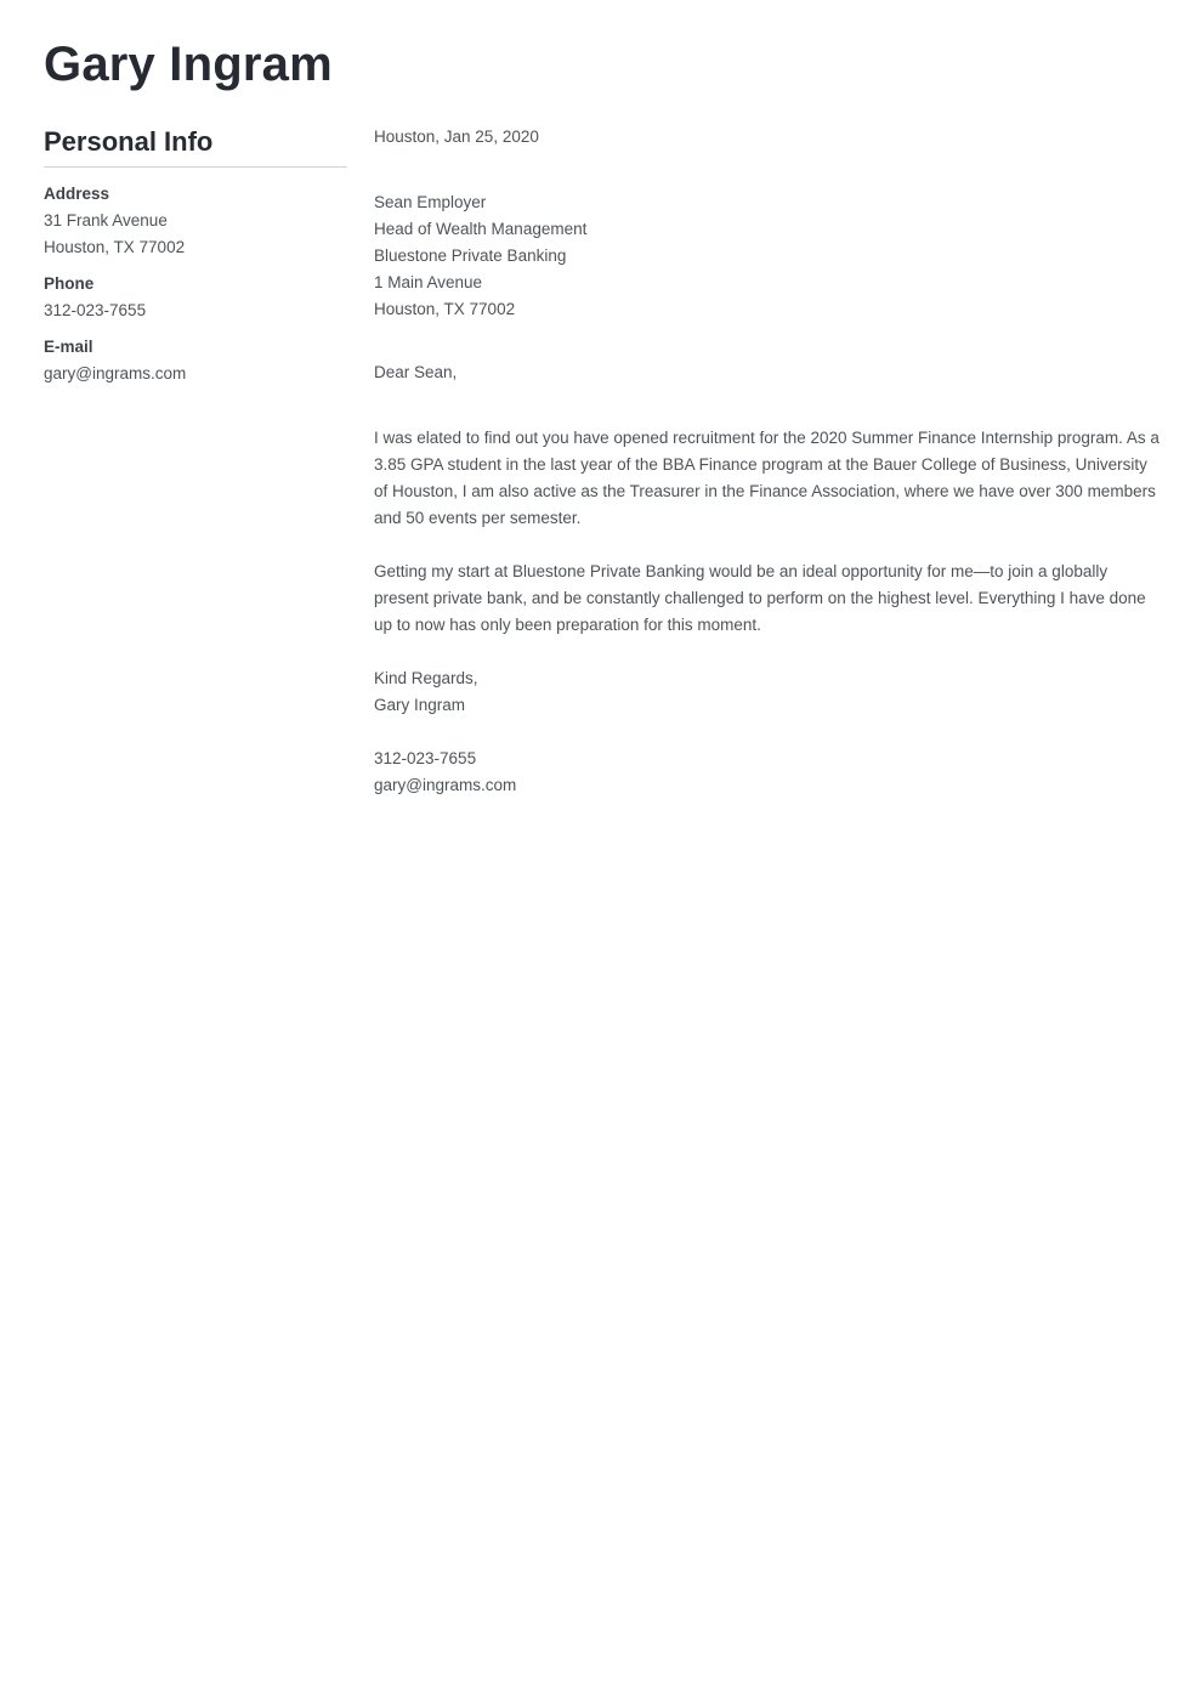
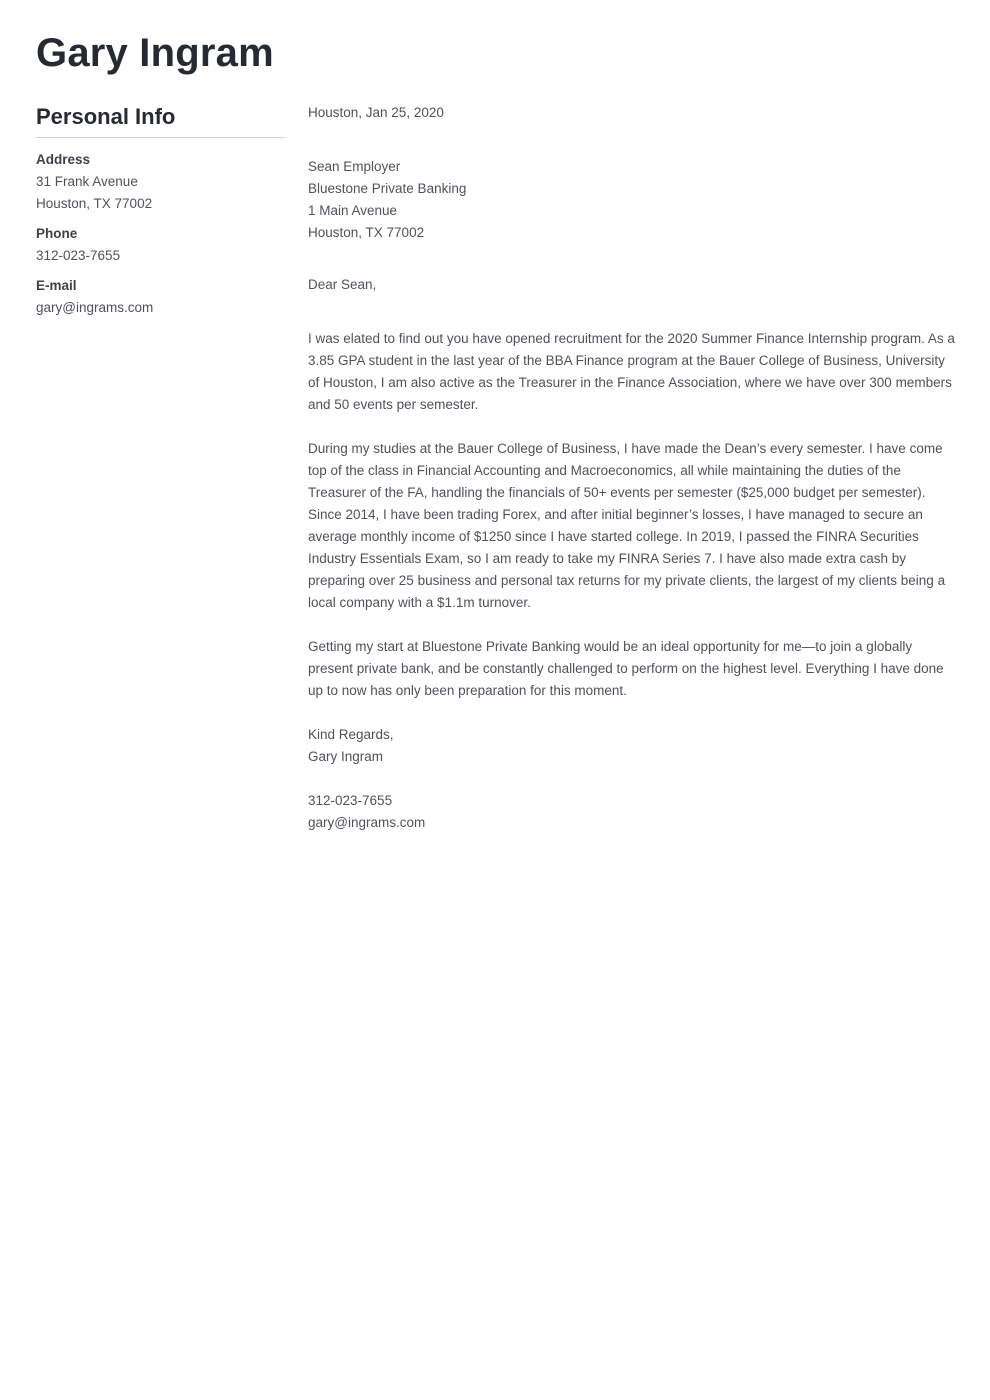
  Gary Ingram
  Personal Info
  Address
  31 Frank Avenue
  Houston, TX 77002
  Phone
  312-023-7655
  E-mail
  gary@ingrams.com
  Houston, Jan 25, 2020
  Sean Employer
- Head of Wealth Management
  Bluestone Private Banking
  1 Main Avenue
  Houston, TX 77002
  Dear Sean,
  I was elated to find out you have opened recruitment for the 2020 Summer Finance Internship program. As a 3.85 GPA student in the last year of the BBA Finance program at the Bauer College of Business, University of Houston, I am also active as the Treasurer in the Finance Association, where we have over 300 members and 50 events per semester.
+ During my studies at the Bauer College of Business, I have made the Dean’s every semester. I have come top of the class in Financial Accounting and Macroeconomics, all while maintaining the duties of the Treasurer of the FA, handling the financials of 50+ events per semester ($25,000 budget per semester). Since 2014, I have been trading Forex, and after initial beginner’s losses, I have managed to secure an average monthly income of $1250 since I have started college. In 2019, I passed the FINRA Securities Industry Essentials Exam, so I am ready to take my FINRA Series 7. I have also made extra cash by preparing over 25 business and personal tax returns for my private clients, the largest of my clients being a local company with a $1.1m turnover.
  Getting my start at Bluestone Private Banking would be an ideal opportunity for me—to join a globally present private bank, and be constantly challenged to perform on the highest level. Everything I have done up to now has only been preparation for this moment.
  Kind Regards,
  Gary Ingram
  312-023-7655
  gary@ingrams.com
